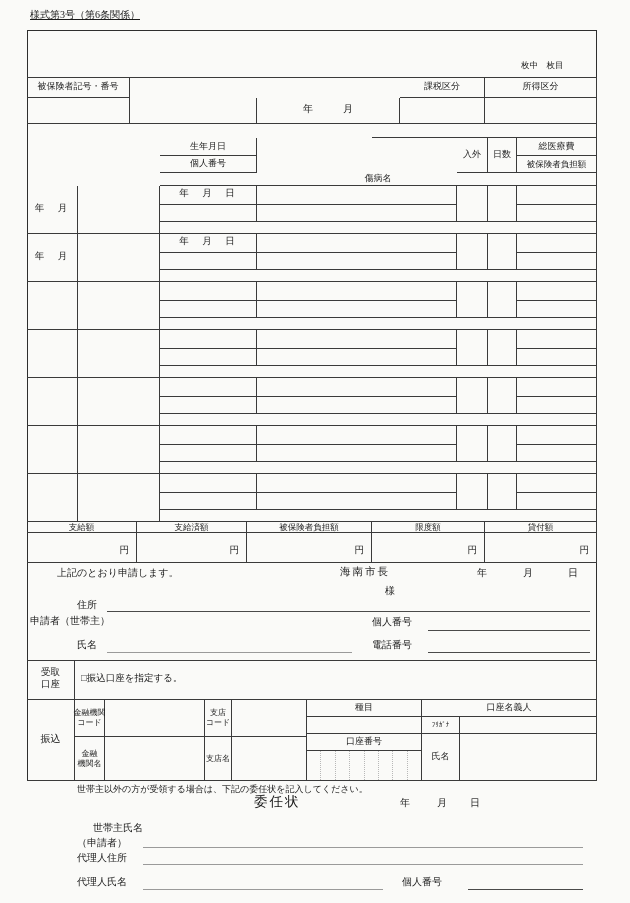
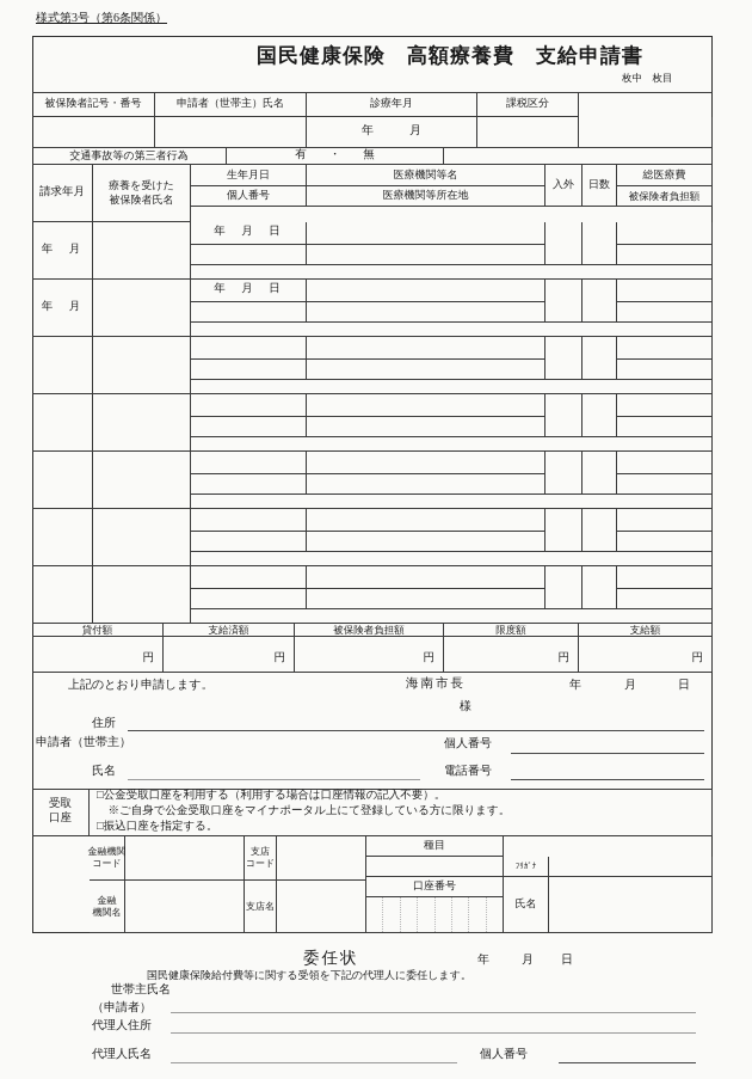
  様式第3号（第6条関係）
+ 国民健康保険 高額療養費 支給申請書
  枚中 枚目
  被保険者記号・番号
+ 申請者（世帯主）氏名
+ 診療年月
  課税区分
- 所得区分
  年 月
+ 交通事故等の第三者行為
+ 有 ・ 無
+ 請求年月
+ 療養を受けた
+ 被保険者氏名
  生年月日
+ 医療機関等名
  入外
  日数
  総医療費
  個人番号
+ 医療機関等所在地
  被保険者負担額
- 傷病名
  年 月
  年 月 日
  年 月
  年 月 日
- 支給額
+ 貸付額
  支給済額
  被保険者負担額
  限度額
- 貸付額
+ 支給額
  円
  円
  円
  円
  円
  上記のとおり申請します。
  海南市長
  年
  月
  日
  様
  住所
  申請者（世帯主）
  個人番号
  氏名
  電話番号
  受取
  口座
+ □公金受取口座を利用する（利用する場合は口座情報の記入不要）。
+ ※ご自身で公金受取口座をマイナポータル上にて登録している方に限ります。
  □振込口座を指定する。
- 振込
  金融機関
  コード
  支店
  コード
  金融
  機関名
  支店名
  種目
- 口座名義人
  ﾌﾘｶﾞﾅ
  口座番号
  氏名
- 世帯主以外の方が受領する場合は、下記の委任状を記入してください。
  委任状
  年
  月
  日
+ 国民健康保険給付費等に関する受領を下記の代理人に委任します。
  世帯主氏名
  （申請者）
  代理人住所
  代理人氏名
  個人番号
